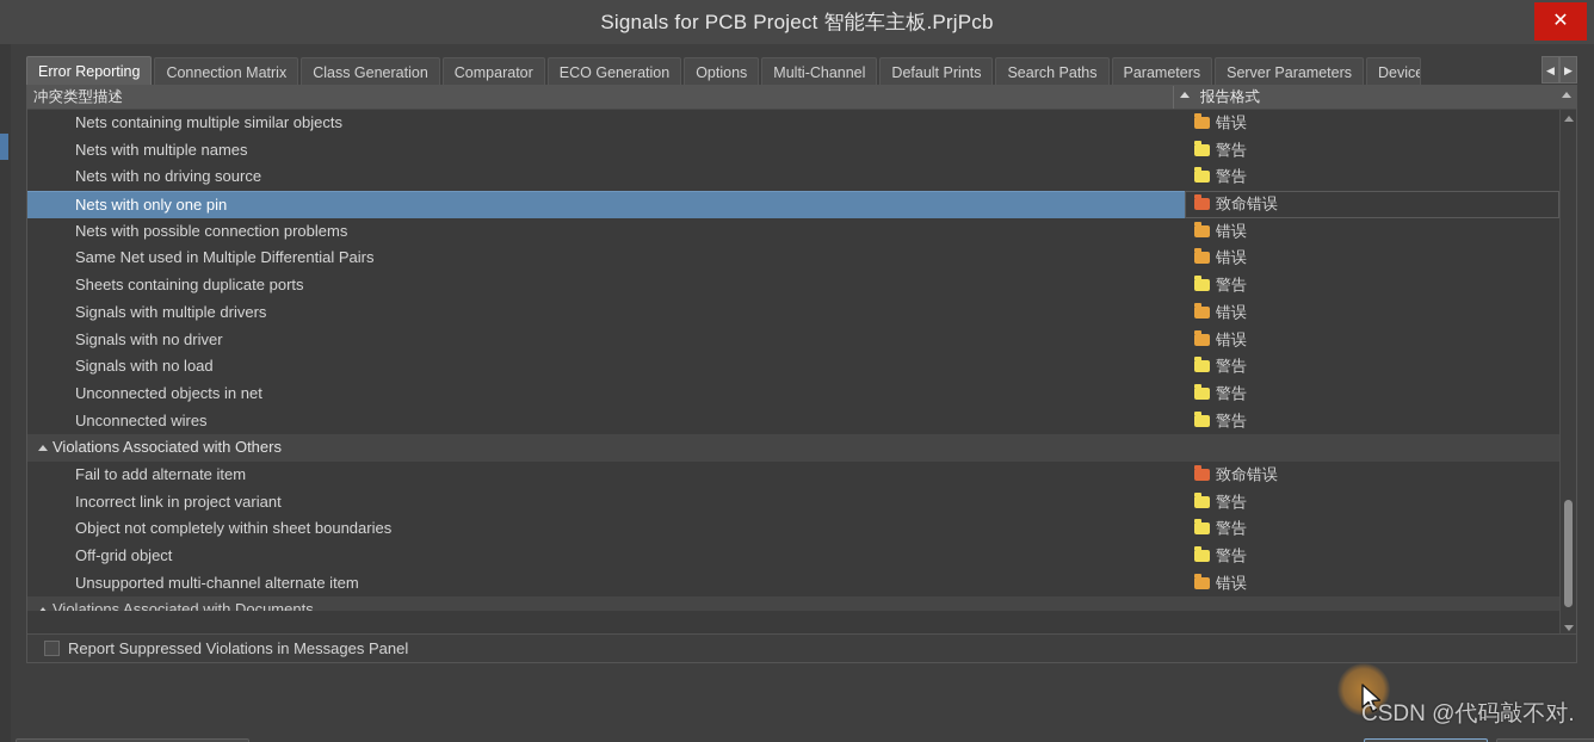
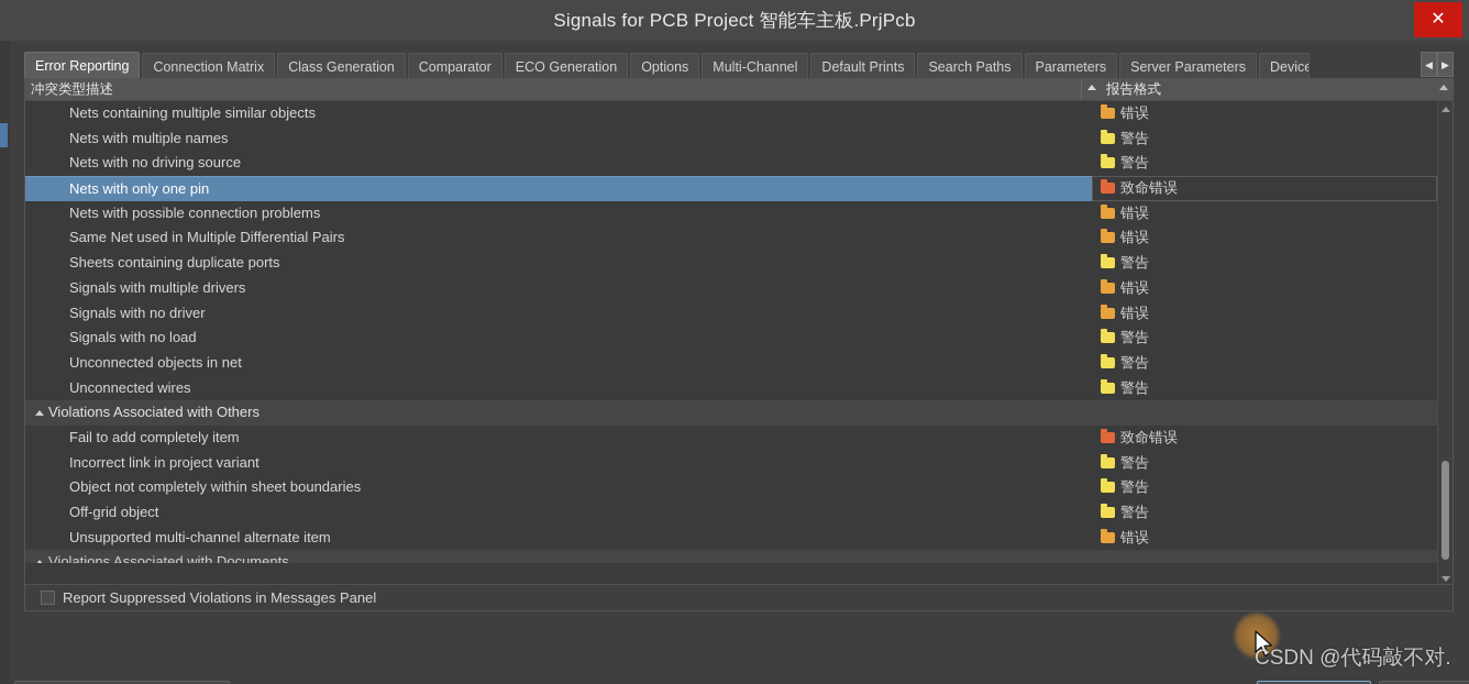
  Signals for PCB Project 智能车主板.PrjPcb
  ✕
  Error Reporting
  Connection Matrix
  Class Generation
  Comparator
  ECO Generation
  Options
  Multi-Channel
  Default Prints
  Search Paths
  Parameters
  Server Parameters
  Device
  ◀
  ▶
  冲突类型描述
  报告格式
  Nets containing multiple similar objects
  错误
  Nets with multiple names
  警告
  Nets with no driving source
  警告
  Nets with only one pin
  致命错误
  Nets with possible connection problems
  错误
  Same Net used in Multiple Differential Pairs
  错误
  Sheets containing duplicate ports
  警告
  Signals with multiple drivers
  错误
  Signals with no driver
  错误
  Signals with no load
  警告
  Unconnected objects in net
  警告
  Unconnected wires
  警告
  Violations Associated with Others
- Fail to add alternate item
+ Fail to add completely item
  致命错误
  Incorrect link in project variant
  警告
  Object not completely within sheet boundaries
  警告
  Off-grid object
  警告
  Unsupported multi-channel alternate item
  错误
  Violations Associated with Documents
  Report Suppressed Violations in Messages Panel
  CSDN @代码敲不对.
